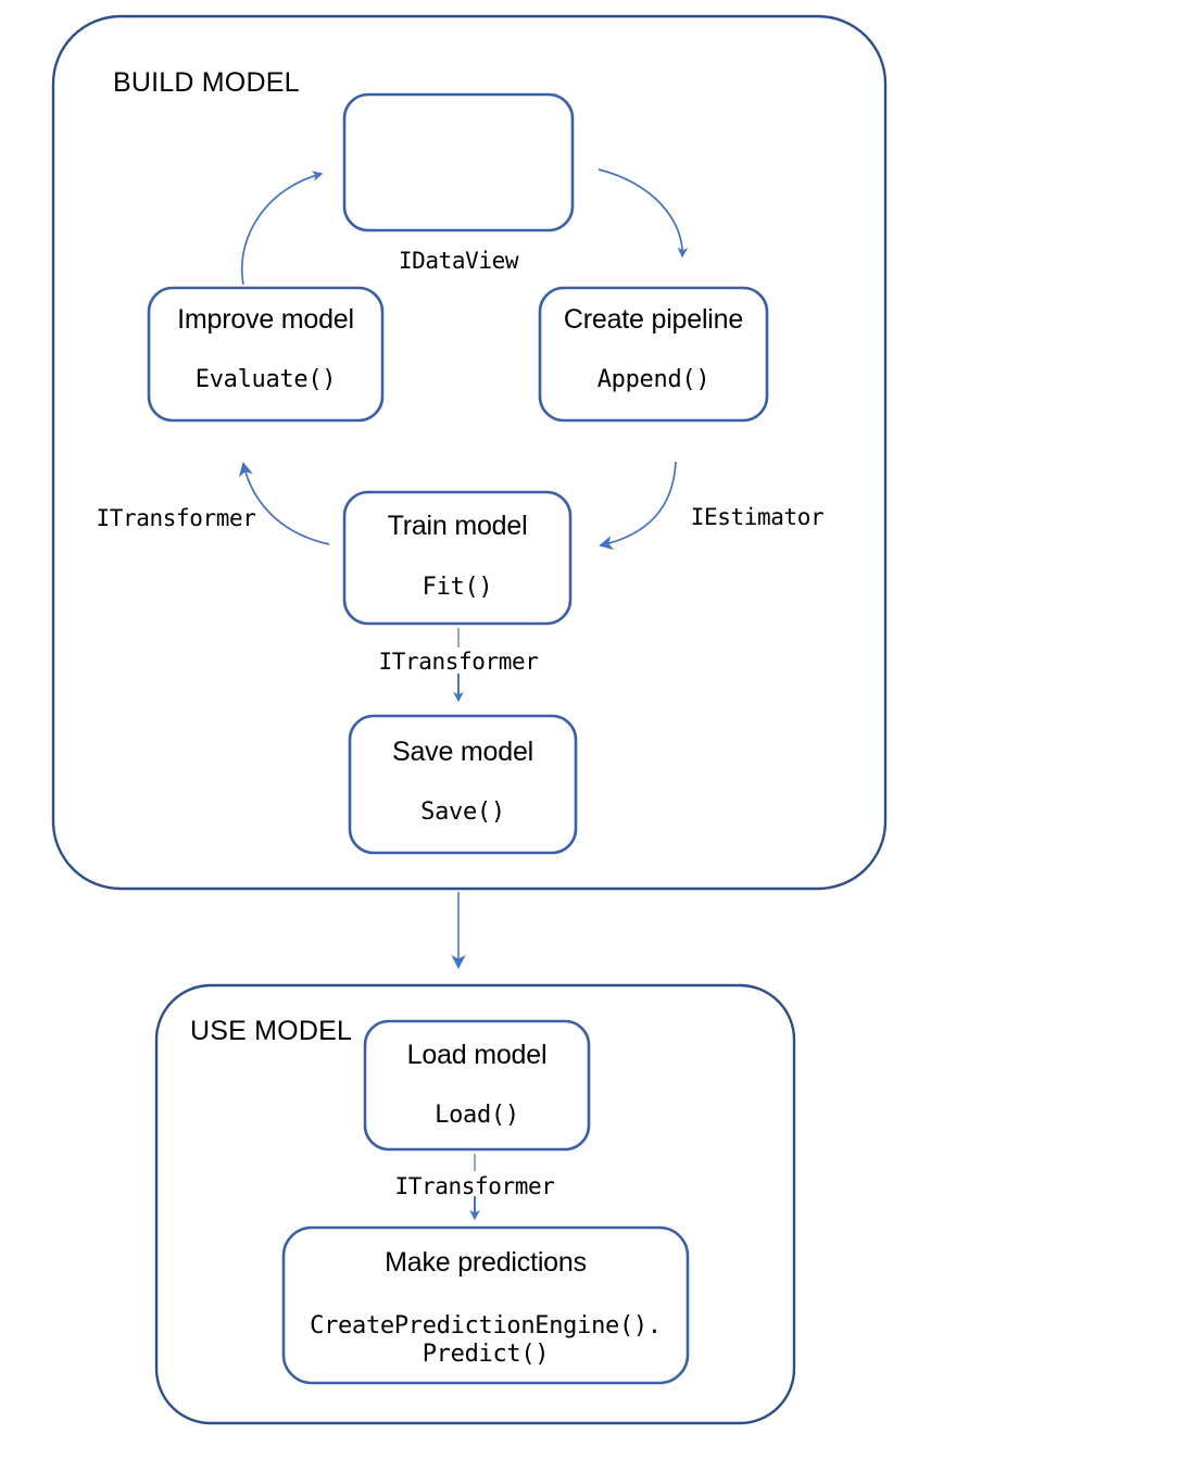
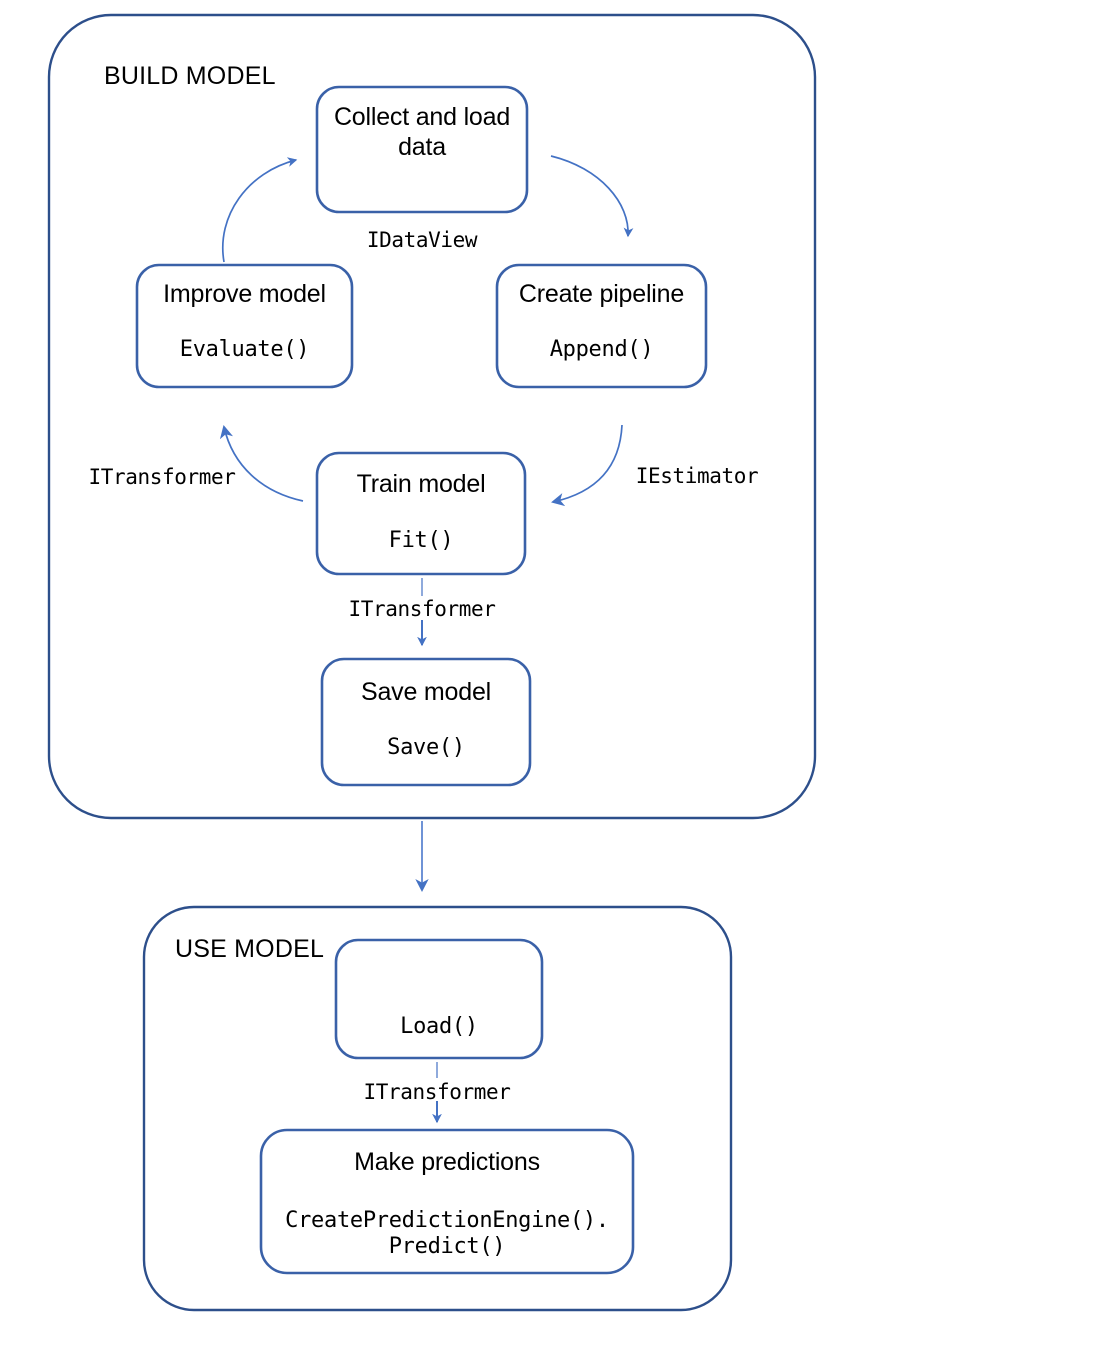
  BUILD MODEL
  USE MODEL
+ Collect and load
+ data
  Improve model
  Evaluate()
  Create pipeline
  Append()
  Train model
  Fit()
  Save model
  Save()
- Load model
  Load()
  Make predictions
  CreatePredictionEngine().
  Predict()
  IDataView
  IEstimator
  ITransformer
  ITransformer
  ITransformer
